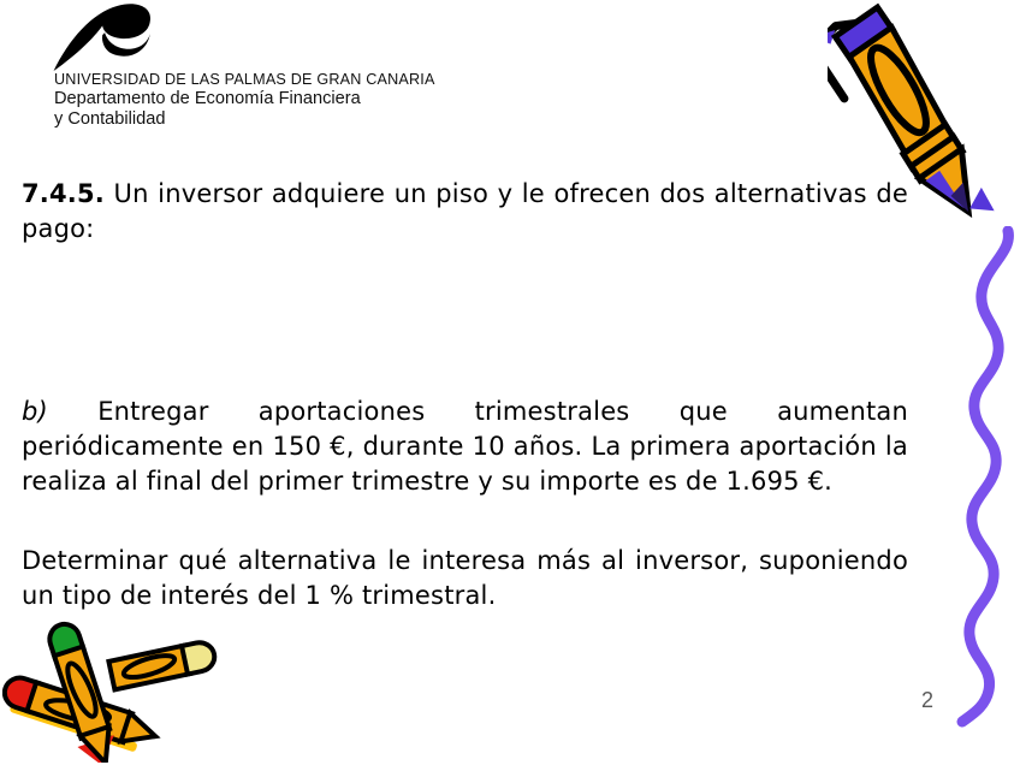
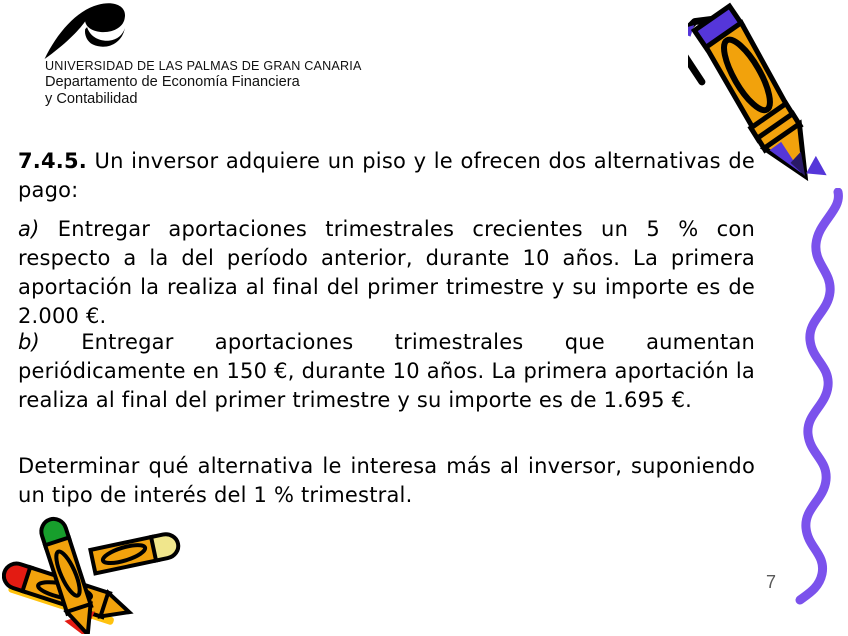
  UNIVERSIDAD DE LAS PALMAS DE GRAN CANARIA
  Departamento de Economía Financiera
  y Contabilidad
  7.4.5. Un inversor adquiere un piso y le ofrecen dos alternativas de pago:
+ a) Entregar aportaciones trimestrales crecientes un 5 % con respecto a la del período anterior, durante 10 años. La primera aportación la realiza al final del primer trimestre y su importe es de 2.000 €.
  b) Entregar aportaciones trimestrales que aumentan periódicamente en 150 €, durante 10 años. La primera aportación la realiza al final del primer trimestre y su importe es de 1.695 €.
  Determinar qué alternativa le interesa más al inversor, suponiendo un tipo de interés del 1 % trimestral.
- 2
+ 7
